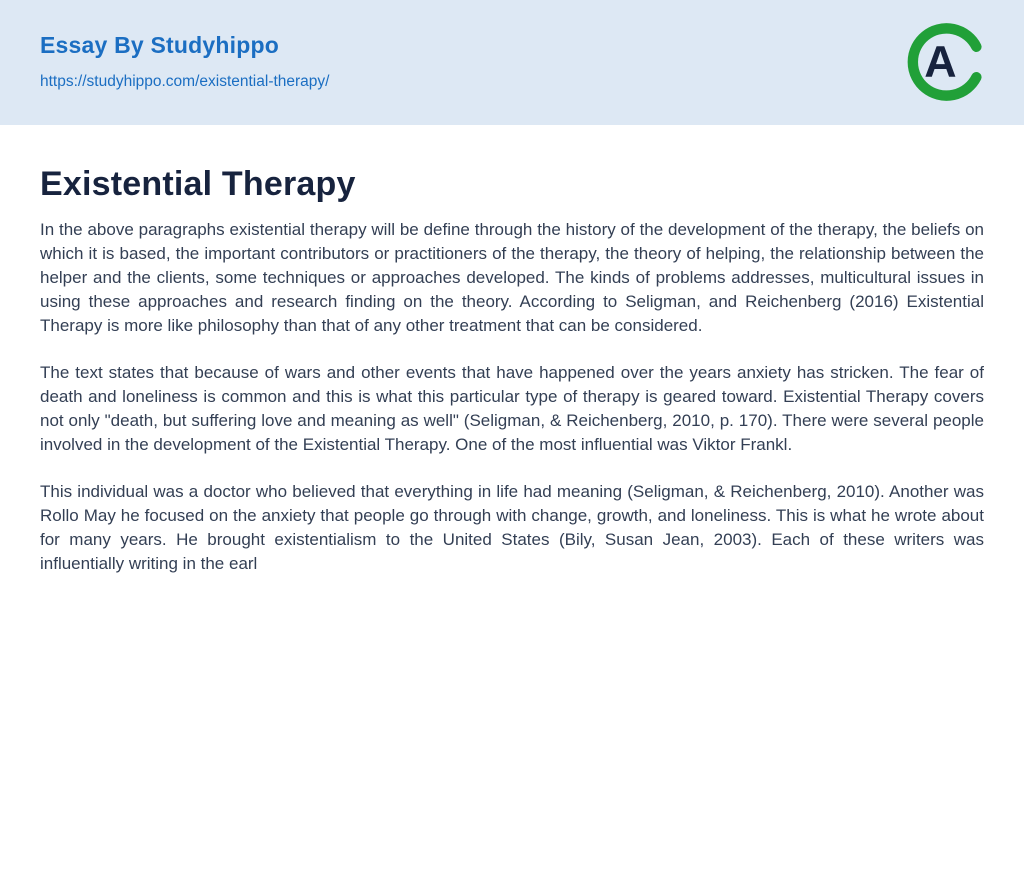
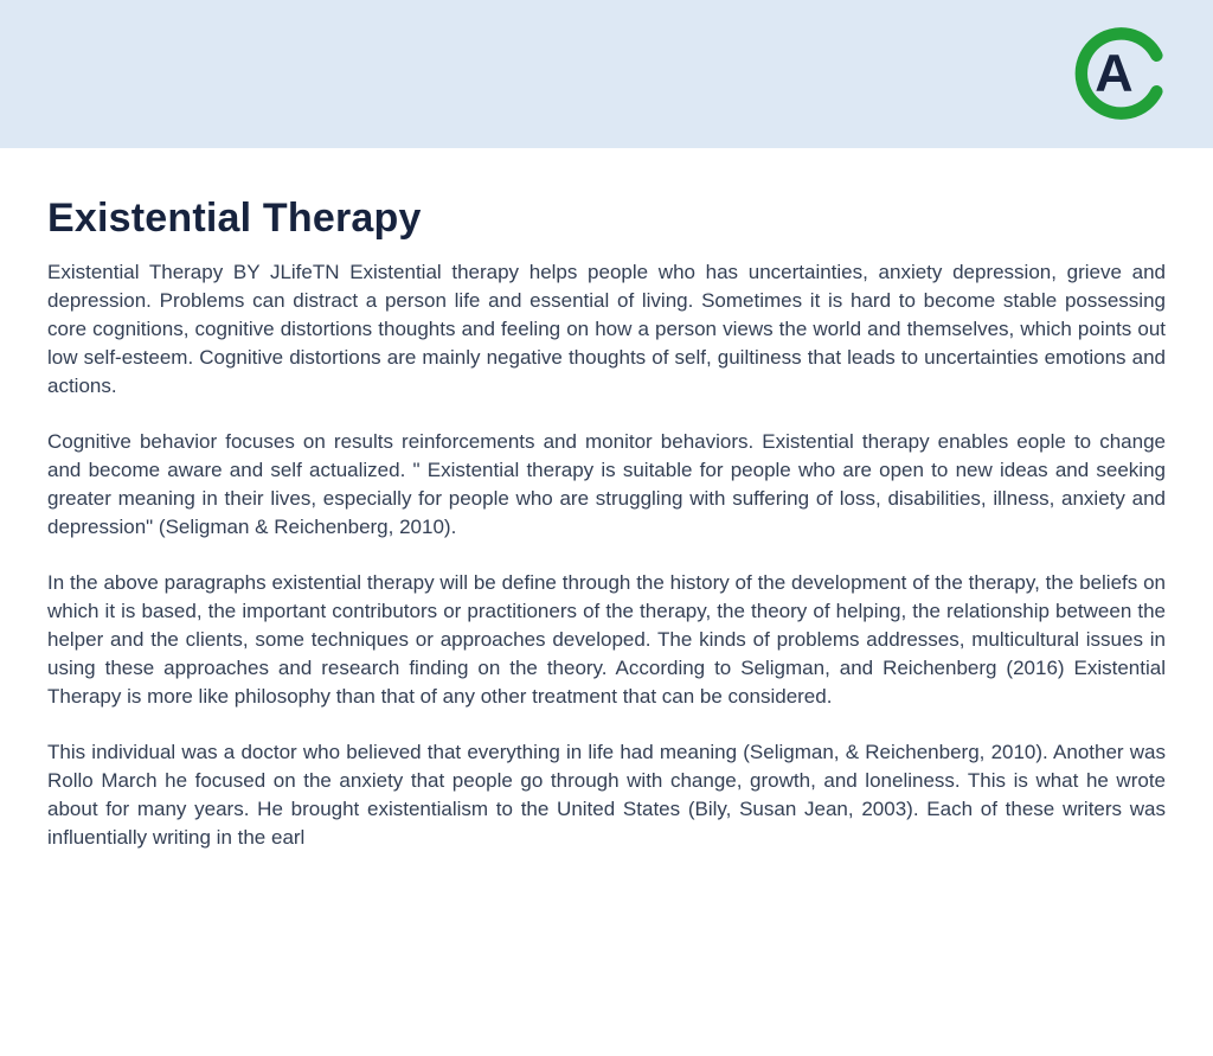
- Essay By Studyhippo
- https://studyhippo.com/existential-therapy/
  A
  Existential Therapy
+ Existential Therapy BY JLifeTN Existential therapy helps people who has uncertainties, anxiety depression, grieve and depression. Problems can distract a person life and essential of living. Sometimes it is hard to become stable possessing core cognitions, cognitive distortions thoughts and feeling on how a person views the world and themselves, which points out low self-esteem. Cognitive distortions are mainly negative thoughts of self, guiltiness that leads to uncertainties emotions and actions.
+ Cognitive behavior focuses on results reinforcements and monitor behaviors. Existential therapy enables eople to change and become aware and self actualized. " Existential therapy is suitable for people who are open to new ideas and seeking greater meaning in their lives, especially for people who are struggling with suffering of loss, disabilities, illness, anxiety and depression" (Seligman & Reichenberg, 2010).
  In the above paragraphs existential therapy will be define through the history of the development of the therapy, the beliefs on which it is based, the important contributors or practitioners of the therapy, the theory of helping, the relationship between the helper and the clients, some techniques or approaches developed. The kinds of problems addresses, multicultural issues in using these approaches and research finding on the theory. According to Seligman, and Reichenberg (2016) Existential Therapy is more like philosophy than that of any other treatment that can be considered.
- The text states that because of wars and other events that have happened over the years anxiety has stricken. The fear of death and loneliness is common and this is what this particular type of therapy is geared toward. Existential Therapy covers not only "death, but suffering love and meaning as well" (Seligman, & Reichenberg, 2010, p. 170). There were several people involved in the development of the Existential Therapy. One of the most influential was Viktor Frankl.
- This individual was a doctor who believed that everything in life had meaning (Seligman, & Reichenberg, 2010). Another was Rollo May he focused on the anxiety that people go through with change, growth, and loneliness. This is what he wrote about for many years. He brought existentialism to the United States (Bily, Susan Jean, 2003). Each of these writers was influentially writing in the earl
+ This individual was a doctor who believed that everything in life had meaning (Seligman, & Reichenberg, 2010). Another was Rollo March he focused on the anxiety that people go through with change, growth, and loneliness. This is what he wrote about for many years. He brought existentialism to the United States (Bily, Susan Jean, 2003). Each of these writers was influentially writing in the earl
